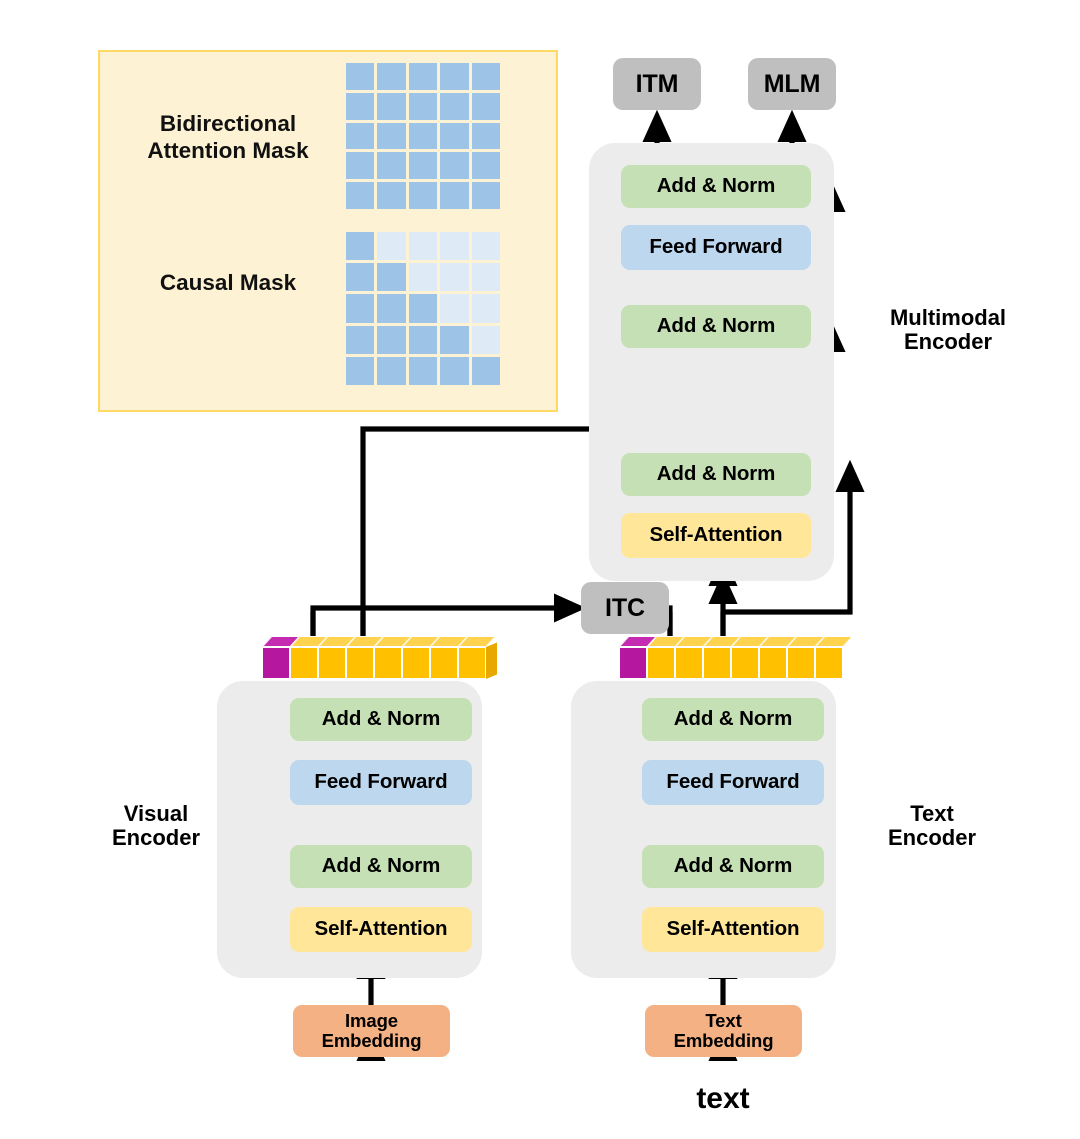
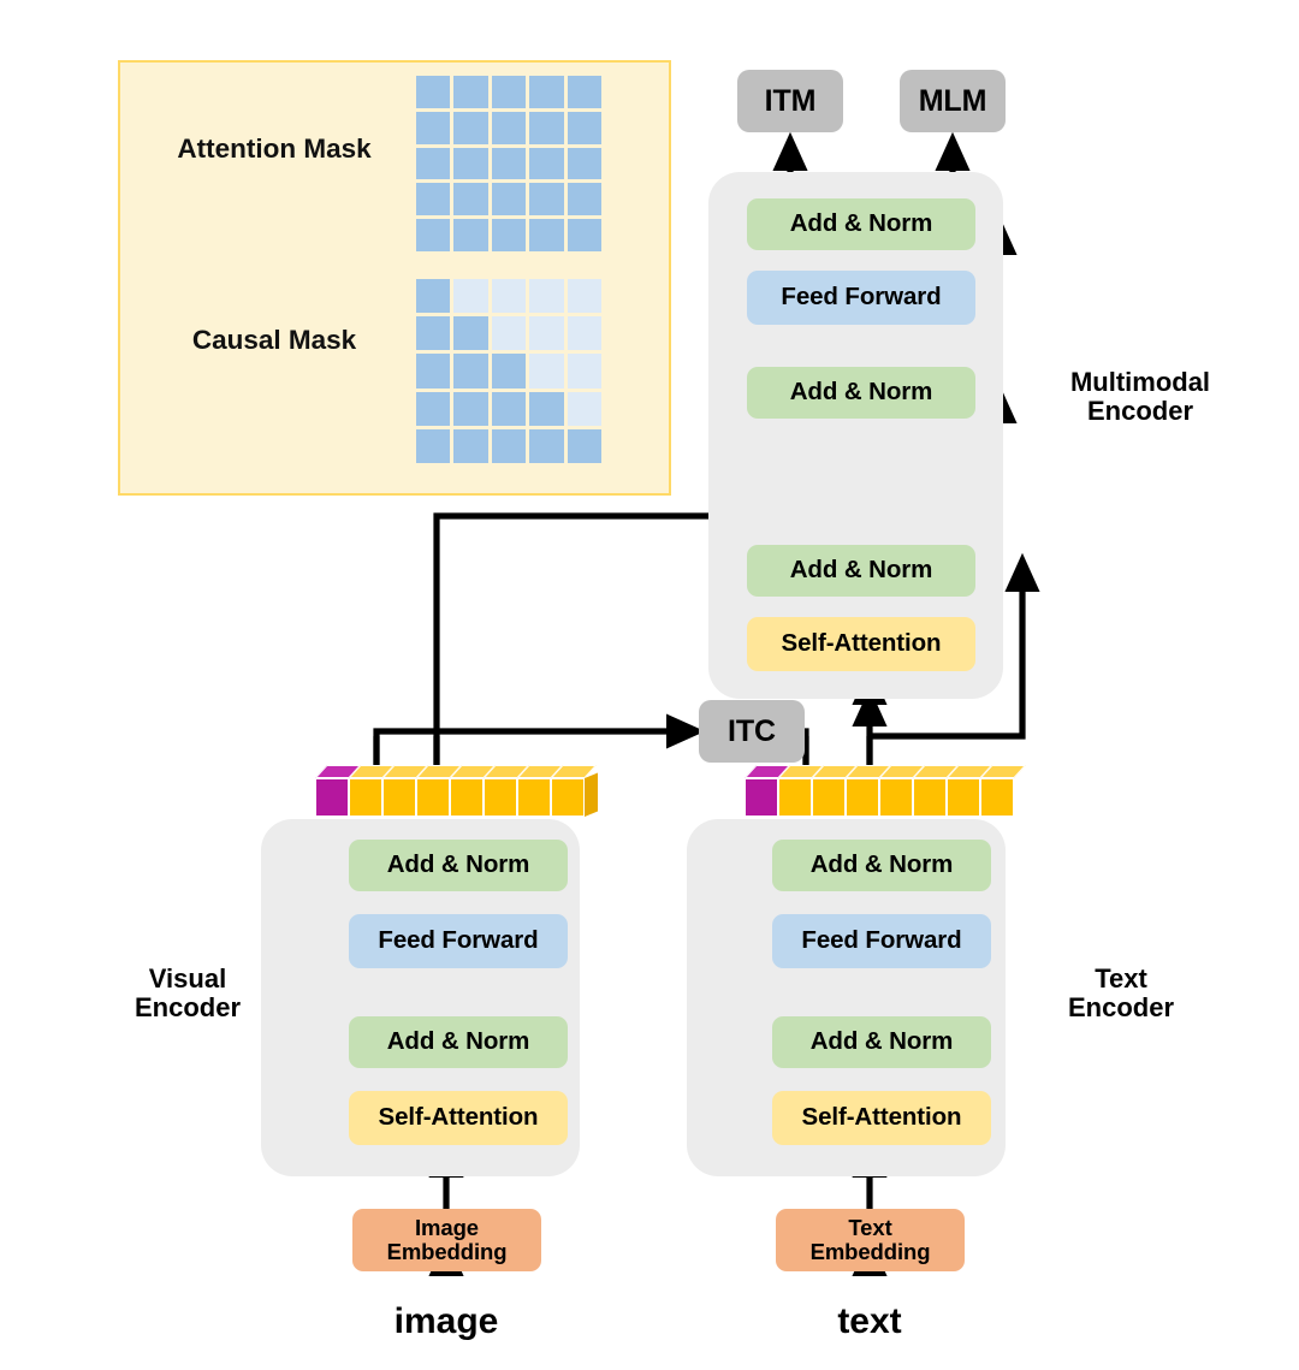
- Bidirectional
  Attention Mask
  Causal Mask
  ITM
  MLM
  ITC
  Add & Norm
  Feed Forward
  Add & Norm
  Add & Norm
  Self-Attention
  Multimodal
  Encoder
  Add & Norm
  Feed Forward
  Add & Norm
  Self-Attention
  Visual
  Encoder
  Image
  Embedding
+ image
  Add & Norm
  Feed Forward
  Add & Norm
  Self-Attention
  Text
  Encoder
  Text
  Embedding
  text
